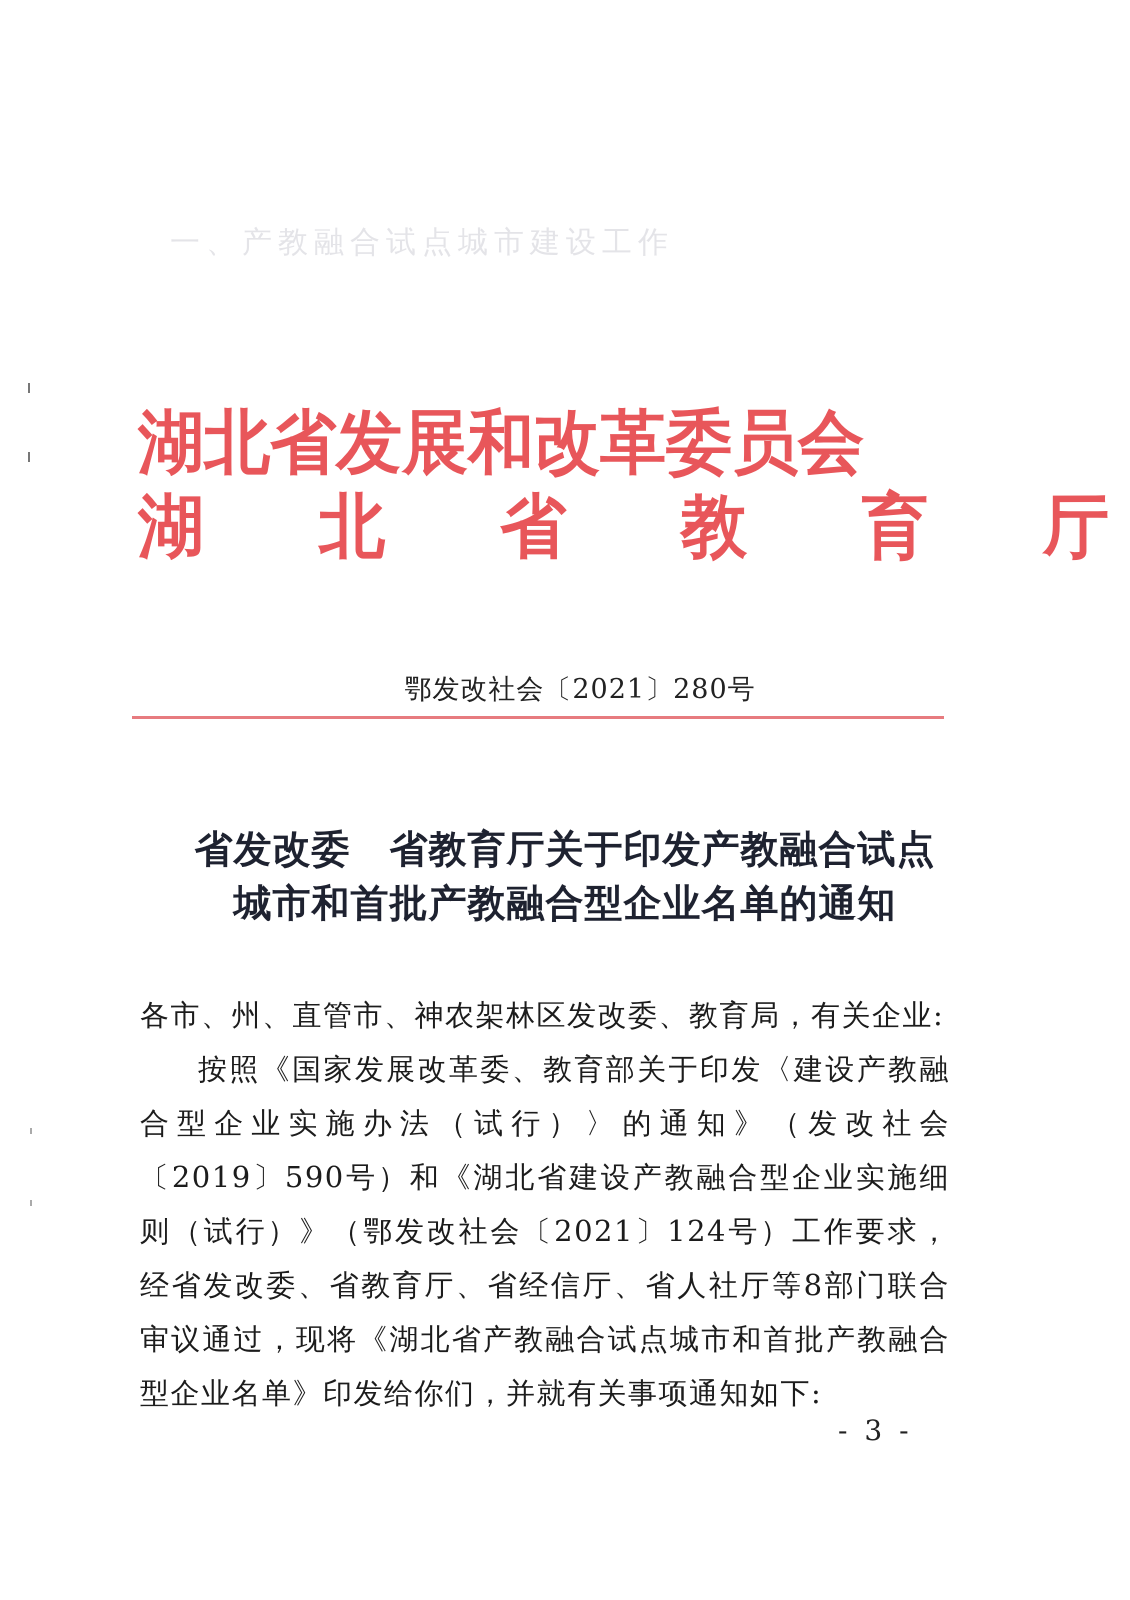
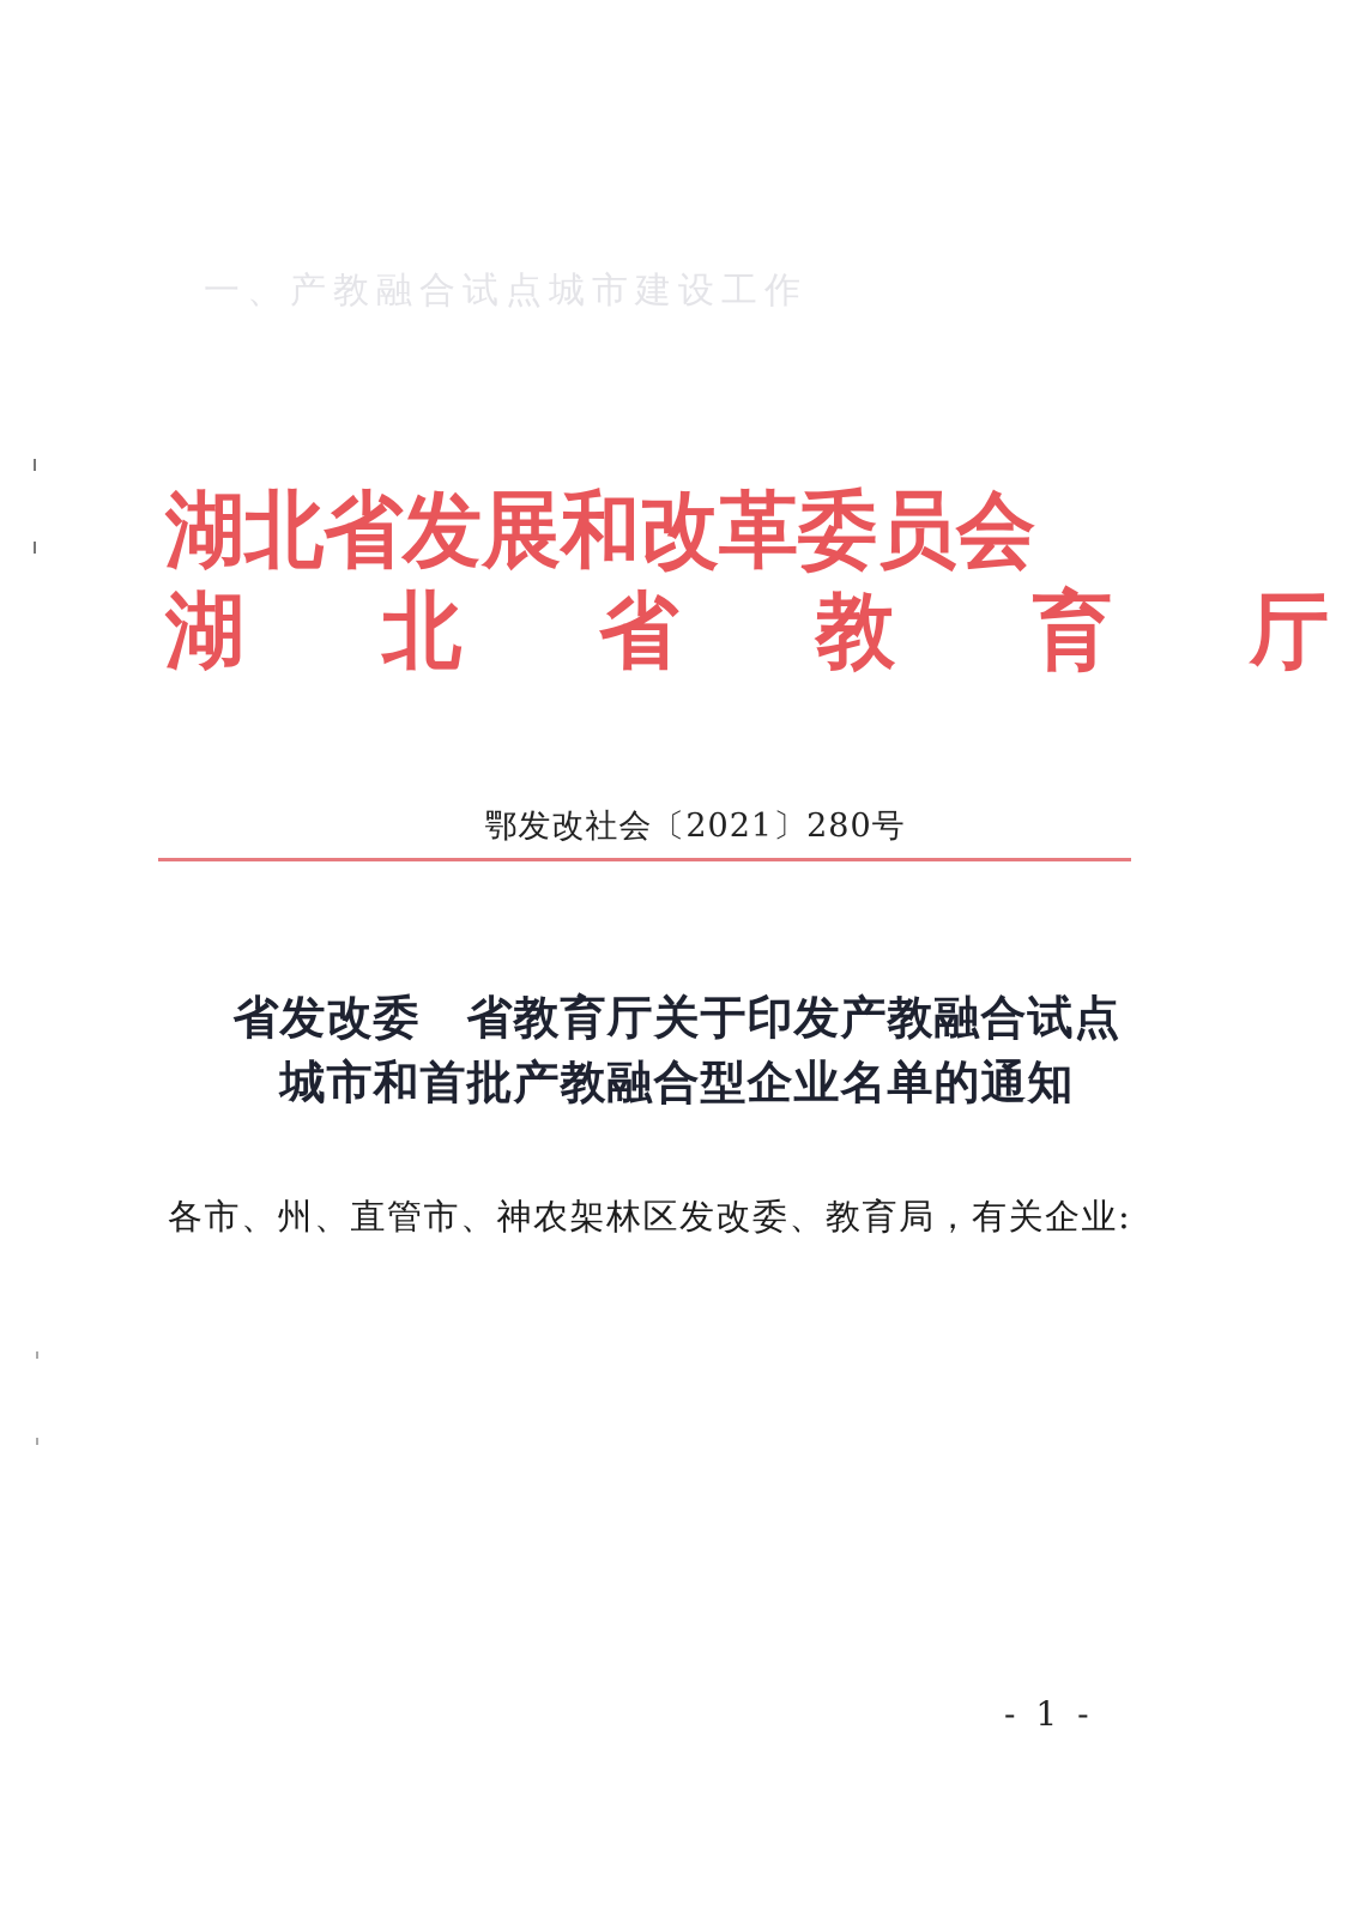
  一、产教融合试点城市建设工作
  湖北省发展和改革委员会
  湖 北 省 教 育 厅
  鄂发改社会〔2021〕280号
  省发改委 省教育厅关于印发产教融合试点
  城市和首批产教融合型企业名单的通知
  各市、州、直管市、神农架林区发改委、教育局，有关企业:
- 按照《国家发展改革委、教育部关于印发〈建设产教融合型企业实施办法（试行）〉的通知》（发改社会〔2019〕590号）和《湖北省建设产教融合型企业实施细则（试行）》（鄂发改社会〔2021〕124号）工作要求，经省发改委、省教育厅、省经信厅、省人社厅等8部门联合审议通过，现将《湖北省产教融合试点城市和首批产教融合型企业名单》印发给你们，并就有关事项通知如下:
- - 3 -
+ - 1 -
